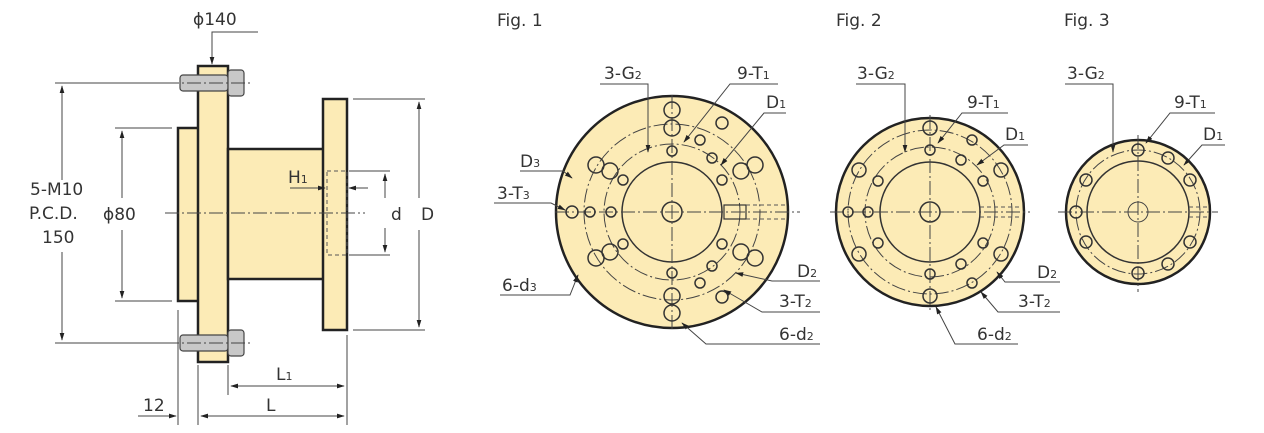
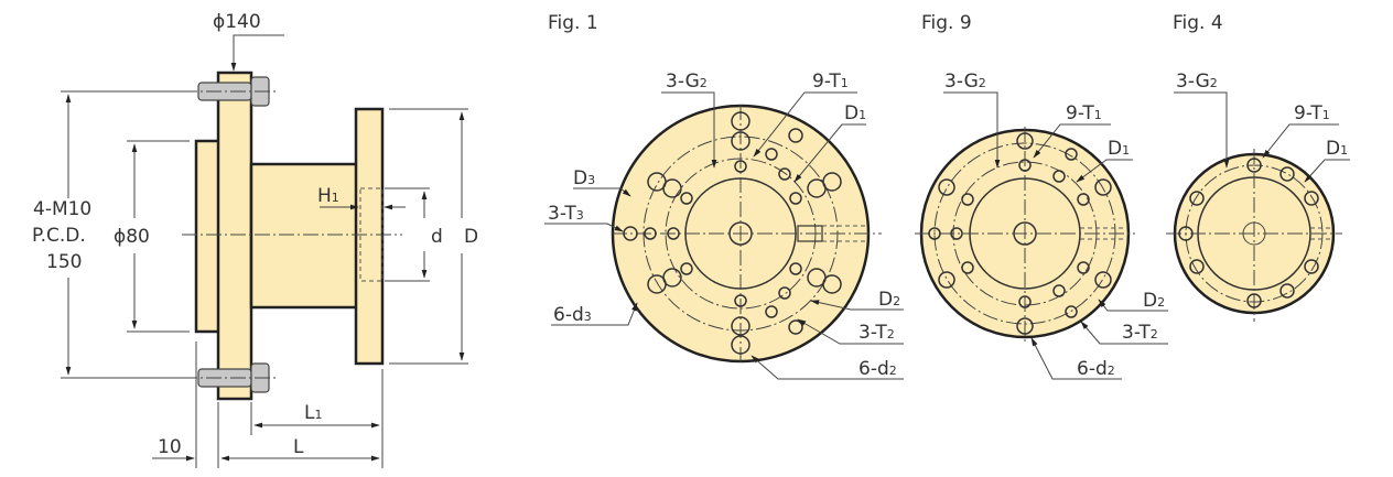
  ϕ140
- 5-M10
+ 4-M10
  P.C.D.
  150
  ϕ80
  H1
  d
  D
  L1
  L
- 12
+ 10
  Fig. 1
  3-G2
  9-T1
  D1
  D3
  3-T3
  6-d3
  D2
  3-T2
  6-d2
- Fig. 2
+ Fig. 9
  3-G2
  9-T1
  D1
  D2
  3-T2
  6-d2
- Fig. 3
+ Fig. 4
  3-G2
  9-T1
  D1
